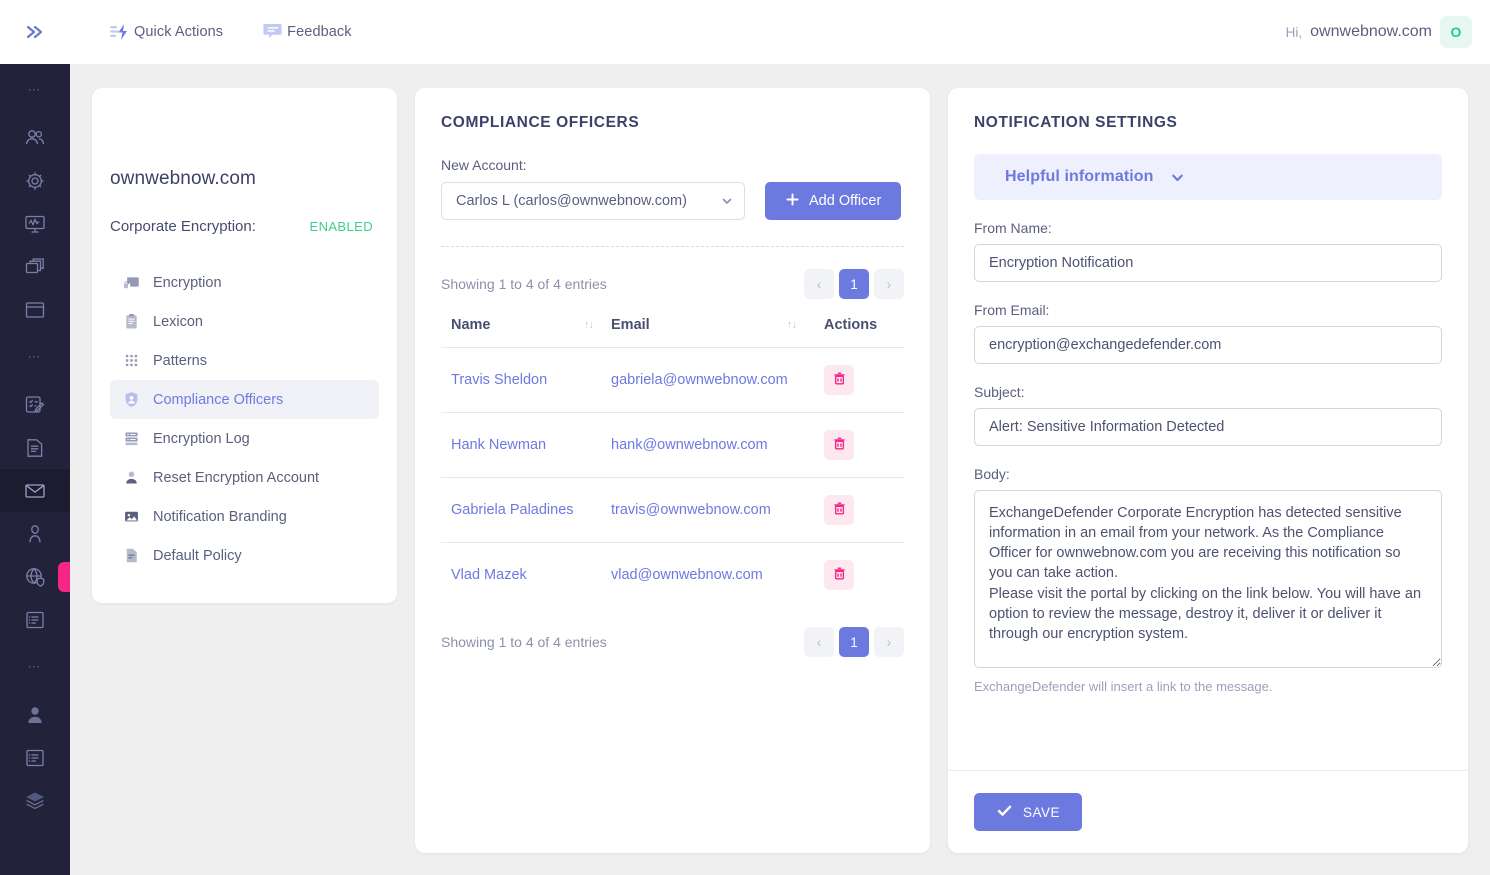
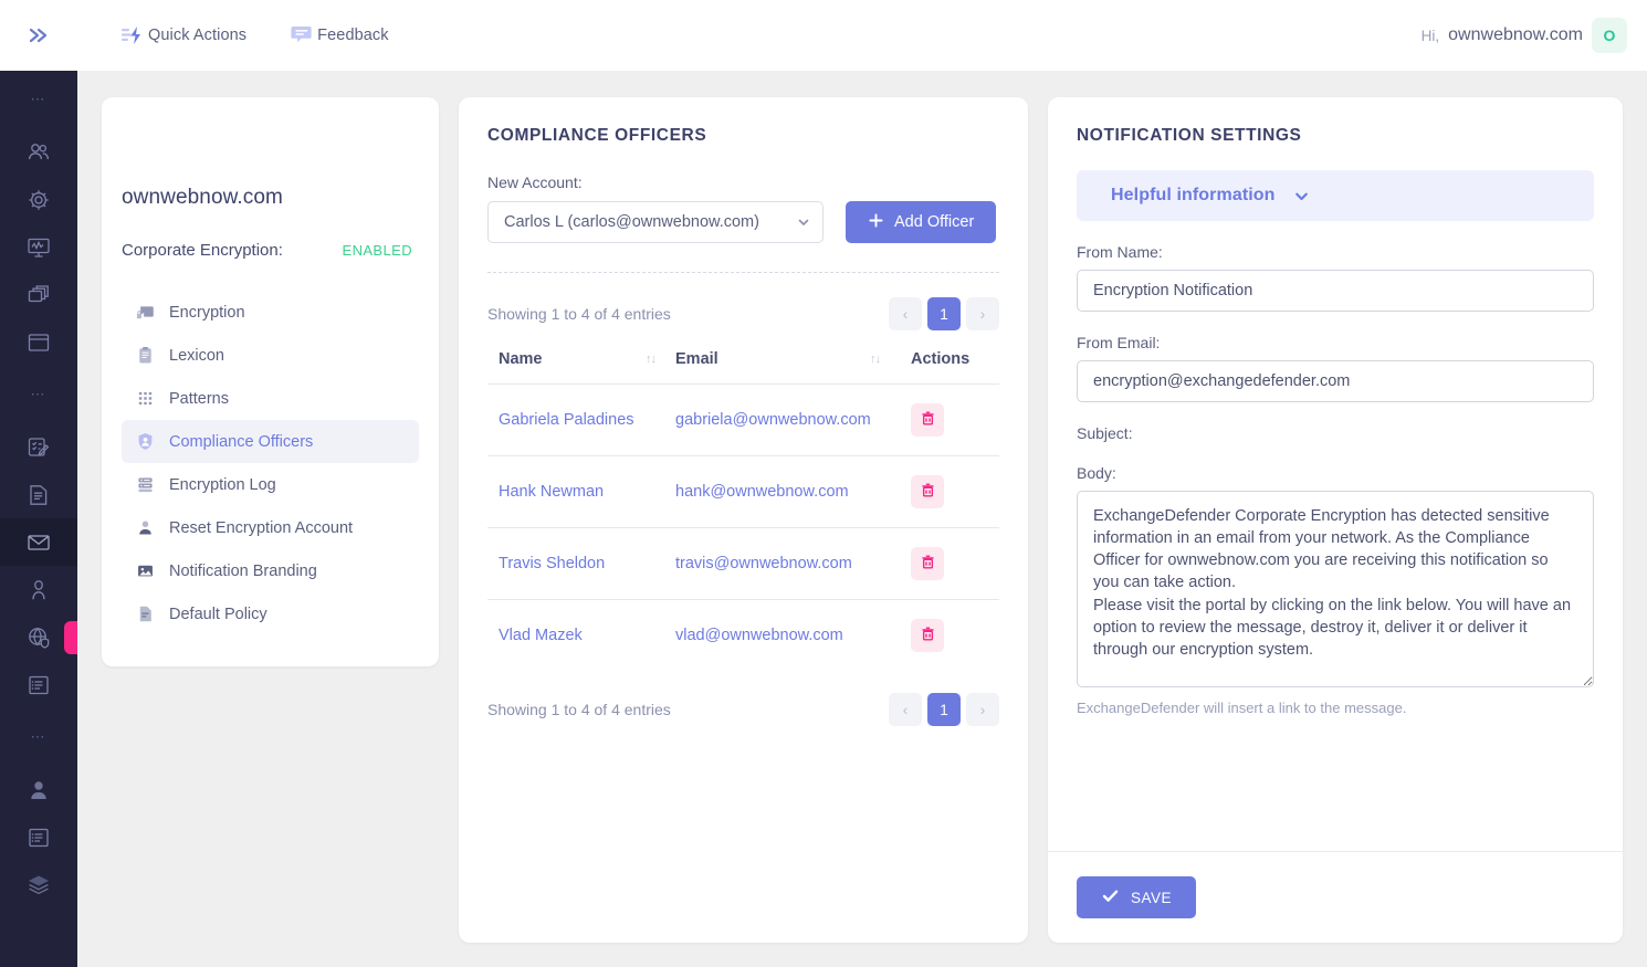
  Quick Actions
  Feedback
  Hi,
  ownwebnow.com
  O
  ⋯
  ⋯
  ⋯
  ownwebnow.com
  Corporate Encryption:
  ENABLED
  Encryption
  Lexicon
  Patterns
  Compliance Officers
  Encryption Log
  Reset Encryption Account
  Notification Branding
  Default Policy
  COMPLIANCE OFFICERS
  New Account:
  Carlos L (carlos@ownwebnow.com)
  Add Officer
  Showing 1 to 4 of 4 entries
  ‹
  1
  ›
  Name ↑↓	Email ↑↓	Actions
- Travis Sheldon	gabriela@ownwebnow.com
+ Gabriela Paladines	gabriela@ownwebnow.com
  Hank Newman	hank@ownwebnow.com
- Gabriela Paladines	travis@ownwebnow.com
+ Travis Sheldon	travis@ownwebnow.com
  Vlad Mazek	vlad@ownwebnow.com
  Showing 1 to 4 of 4 entries
  ‹
  1
  ›
  NOTIFICATION SETTINGS
  Helpful information
  From Name:
  Encryption Notification
  From Email:
  encryption@exchangedefender.com
  Subject:
- Alert: Sensitive Information Detected
  Body:
  ExchangeDefender will insert a link to the message.
  SAVE
